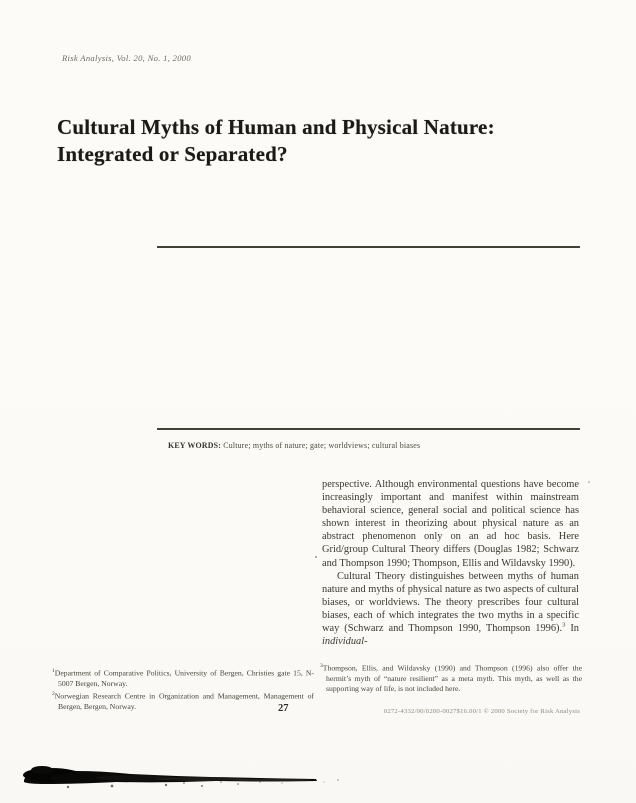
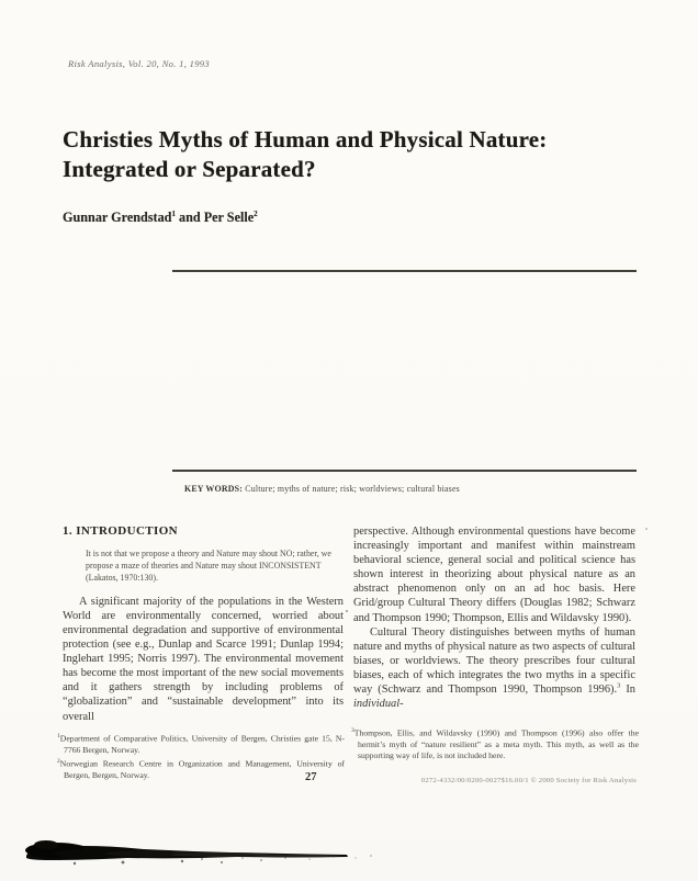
- Risk Analysis, Vol. 20, No. 1, 2000
+ Risk Analysis, Vol. 20, No. 1, 1993
- Cultural Myths of Human and Physical Nature:
+ Christies Myths of Human and Physical Nature:
  Integrated or Separated?
+ Gunnar Grendstad1 and Per Selle2
- KEY WORDS: Culture; myths of nature; gate; worldviews; cultural biases
+ KEY WORDS: Culture; myths of nature; risk; worldviews; cultural biases
+ 1. INTRODUCTION
+ It is not that we propose a theory and Nature may shout NO; rather, we propose a maze of theories and Nature may shout INCONSISTENT (Lakatos, 1970:130).
+ A significant majority of the populations in the Western World are environmentally concerned, worried about environmental degradation and supportive of environmental protection (see e.g., Dunlap and Scarce 1991; Dunlap 1994; Inglehart 1995; Norris 1997). The environmental movement has become the most important of the new social movements and it gathers strength by including problems of “globalization” and “sustainable development” into its overall
  perspective. Although environmental questions have become increasingly important and manifest within mainstream behavioral science, general social and political science has shown interest in theorizing about physical nature as an abstract phenomenon only on an ad hoc basis. Here Grid/group Cultural Theory differs (Douglas 1982; Schwarz and Thompson 1990; Thompson, Ellis and Wildavsky 1990).
  Cultural Theory distinguishes between myths of human nature and myths of physical nature as two aspects of cultural biases, or worldviews. The theory prescribes four cultural biases, each of which integrates the two myths in a specific way (Schwarz and Thompson 1990, Thompson 1996). In individual-
- Department of Comparative Politics, University of Bergen, Christies gate 15, N-5007 Bergen, Norway.
+ Department of Comparative Politics, University of Bergen, Christies gate 15, N-7766 Bergen, Norway.
- Norwegian Research Centre in Organization and Management, Management of Bergen, Bergen, Norway.
+ Norwegian Research Centre in Organization and Management, University of Bergen, Bergen, Norway.
  Thompson, Ellis, and Wildavsky (1990) and Thompson (1996) also offer the hermit’s myth of “nature resilient” as a meta myth. This myth, as well as the supporting way of life, is not included here.
  27
